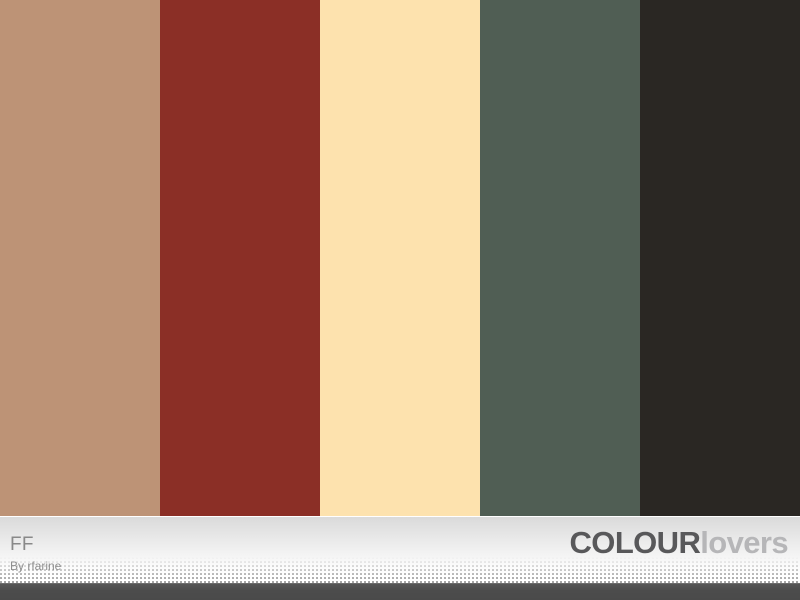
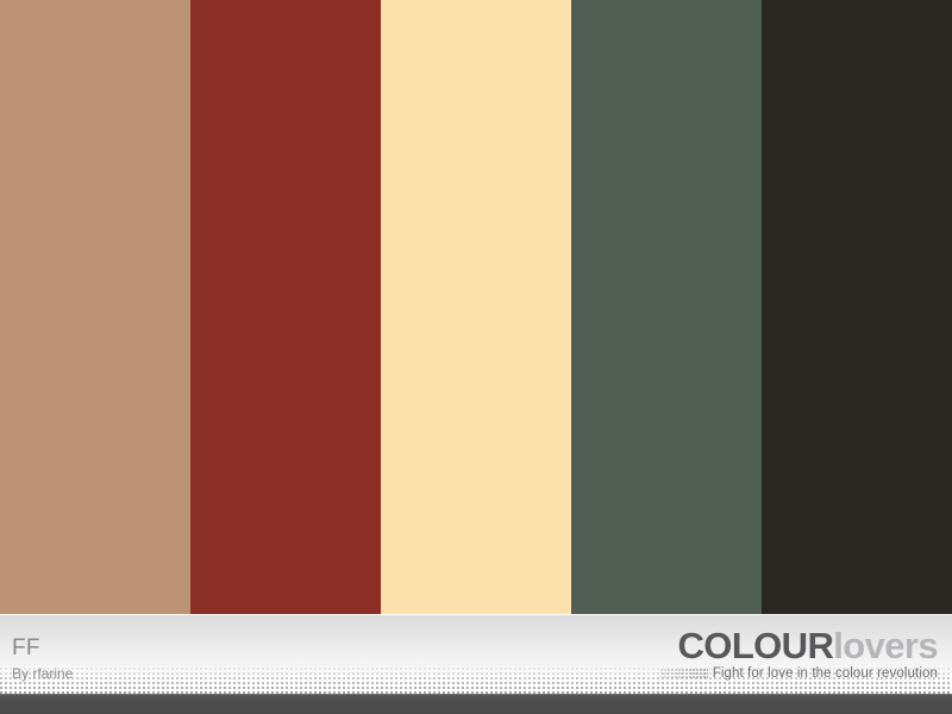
  FF
  By rfarine
  COLOURlovers
+ Fight for love in the colour revolution
